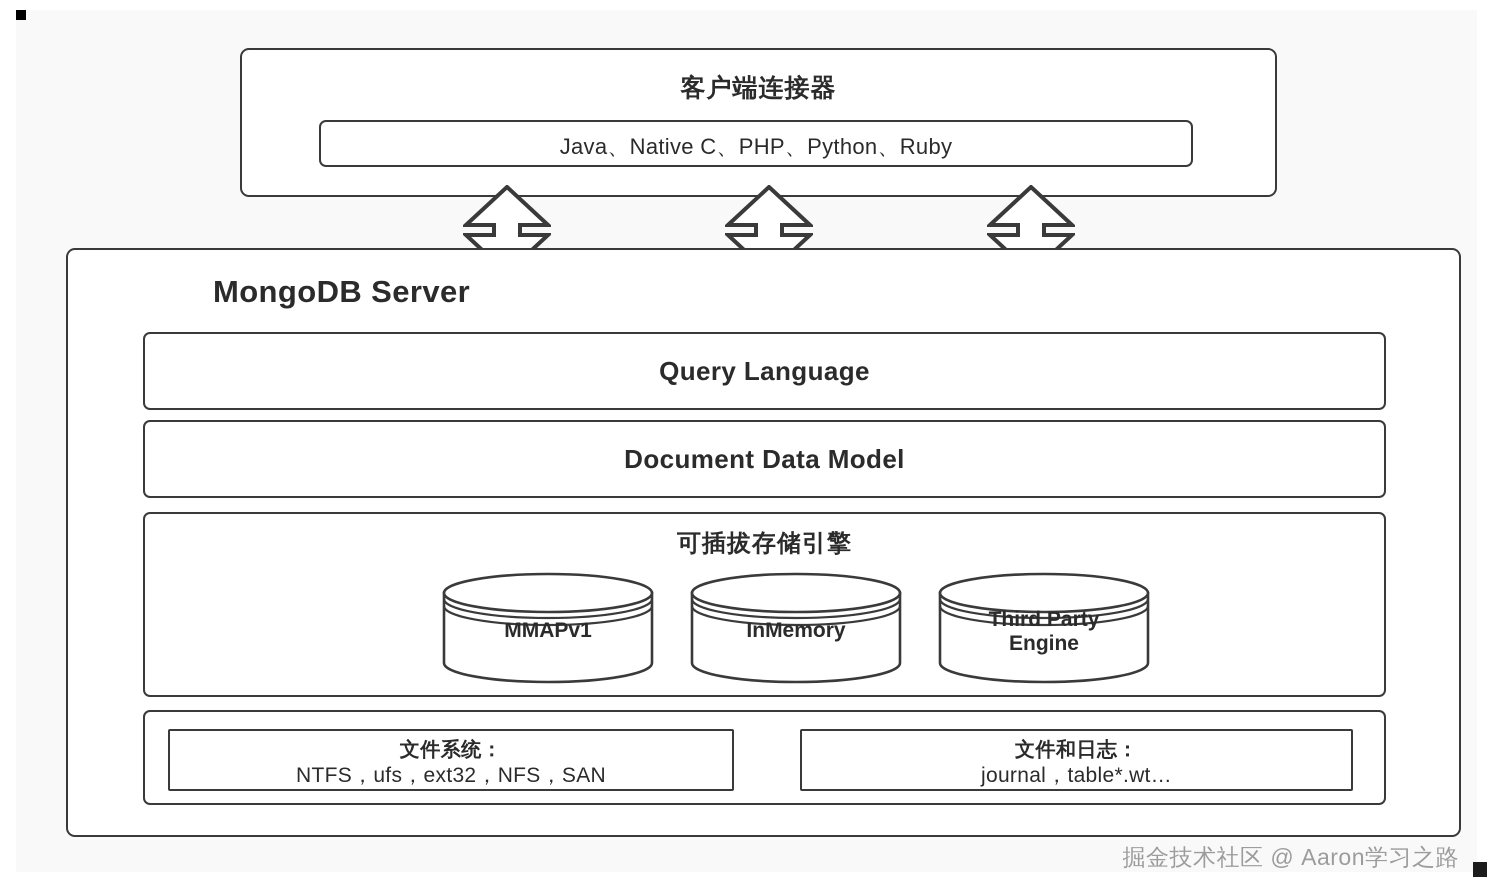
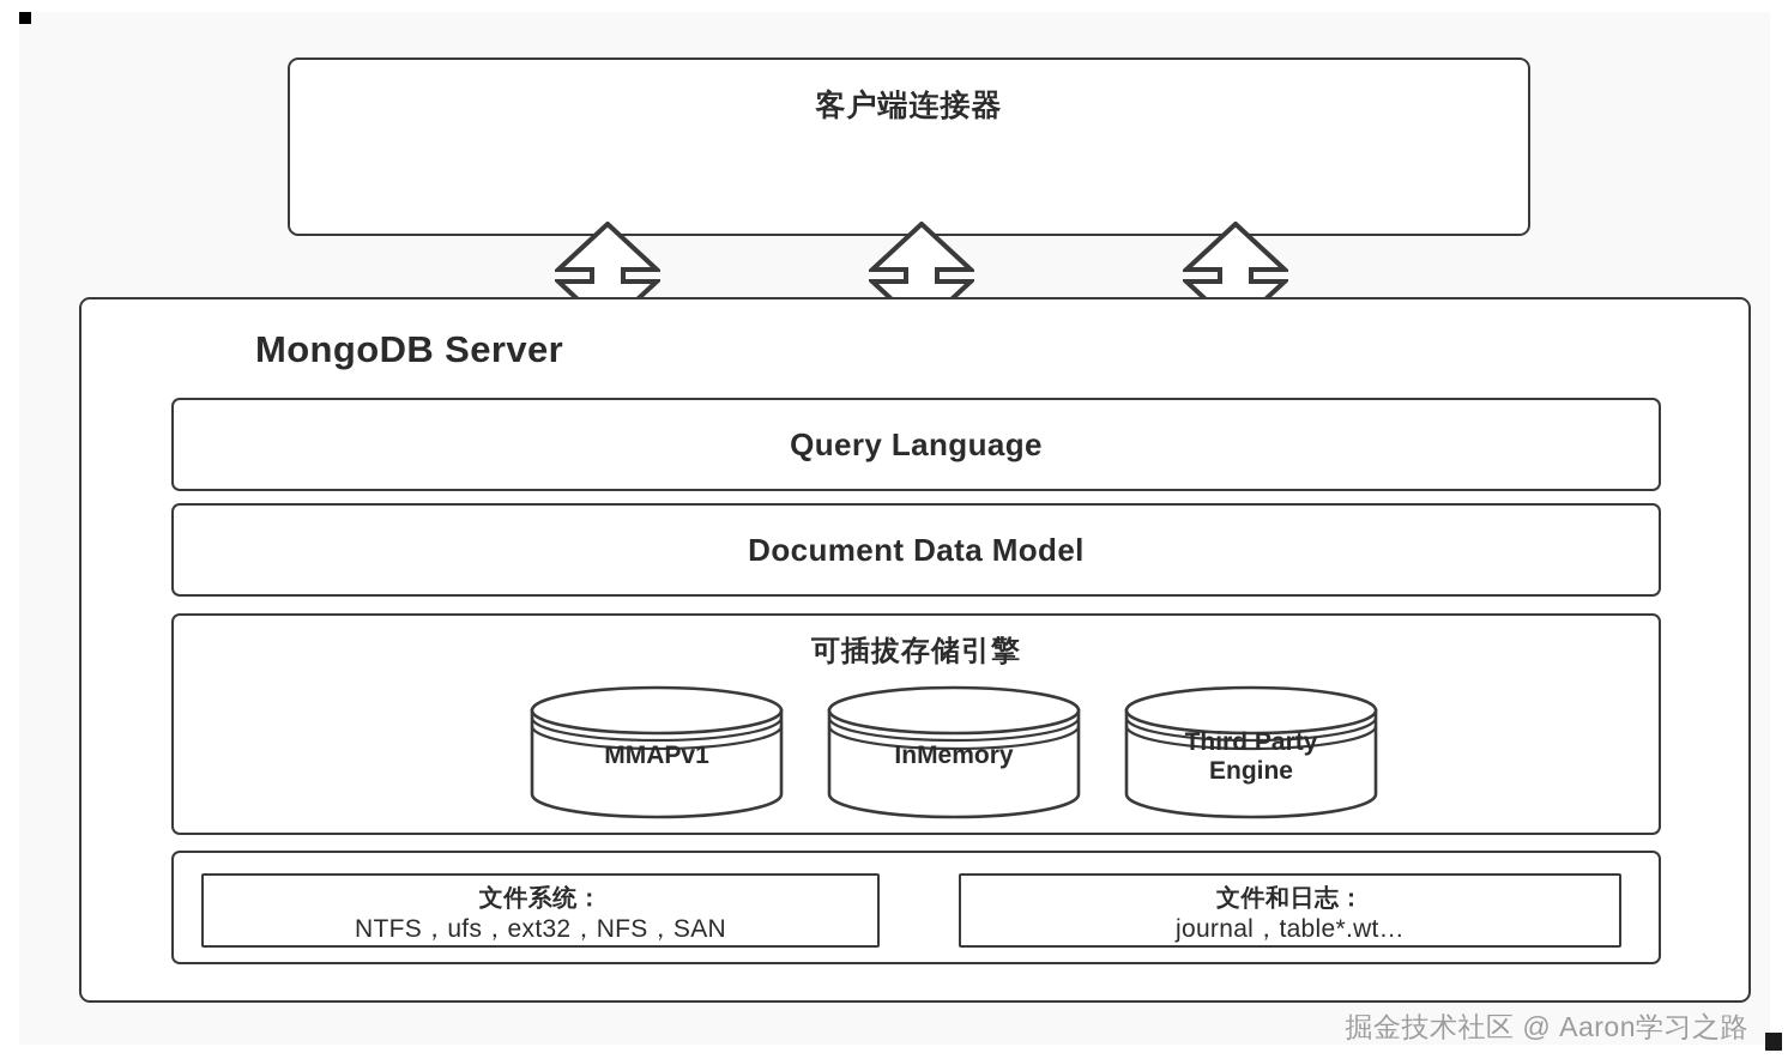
  客户端连接器
- Java、Native C、PHP、Python、Ruby
  MongoDB Server
  Query Language
  Document Data Model
  可插拔存储引擎
  MMAPv1
  InMemory
  Third Party
  Engine
  文件系统：
  NTFS，ufs，ext32，NFS，SAN
  文件和日志：
  journal，table*.wt…
  掘金技术社区 @ Aaron学习之路
